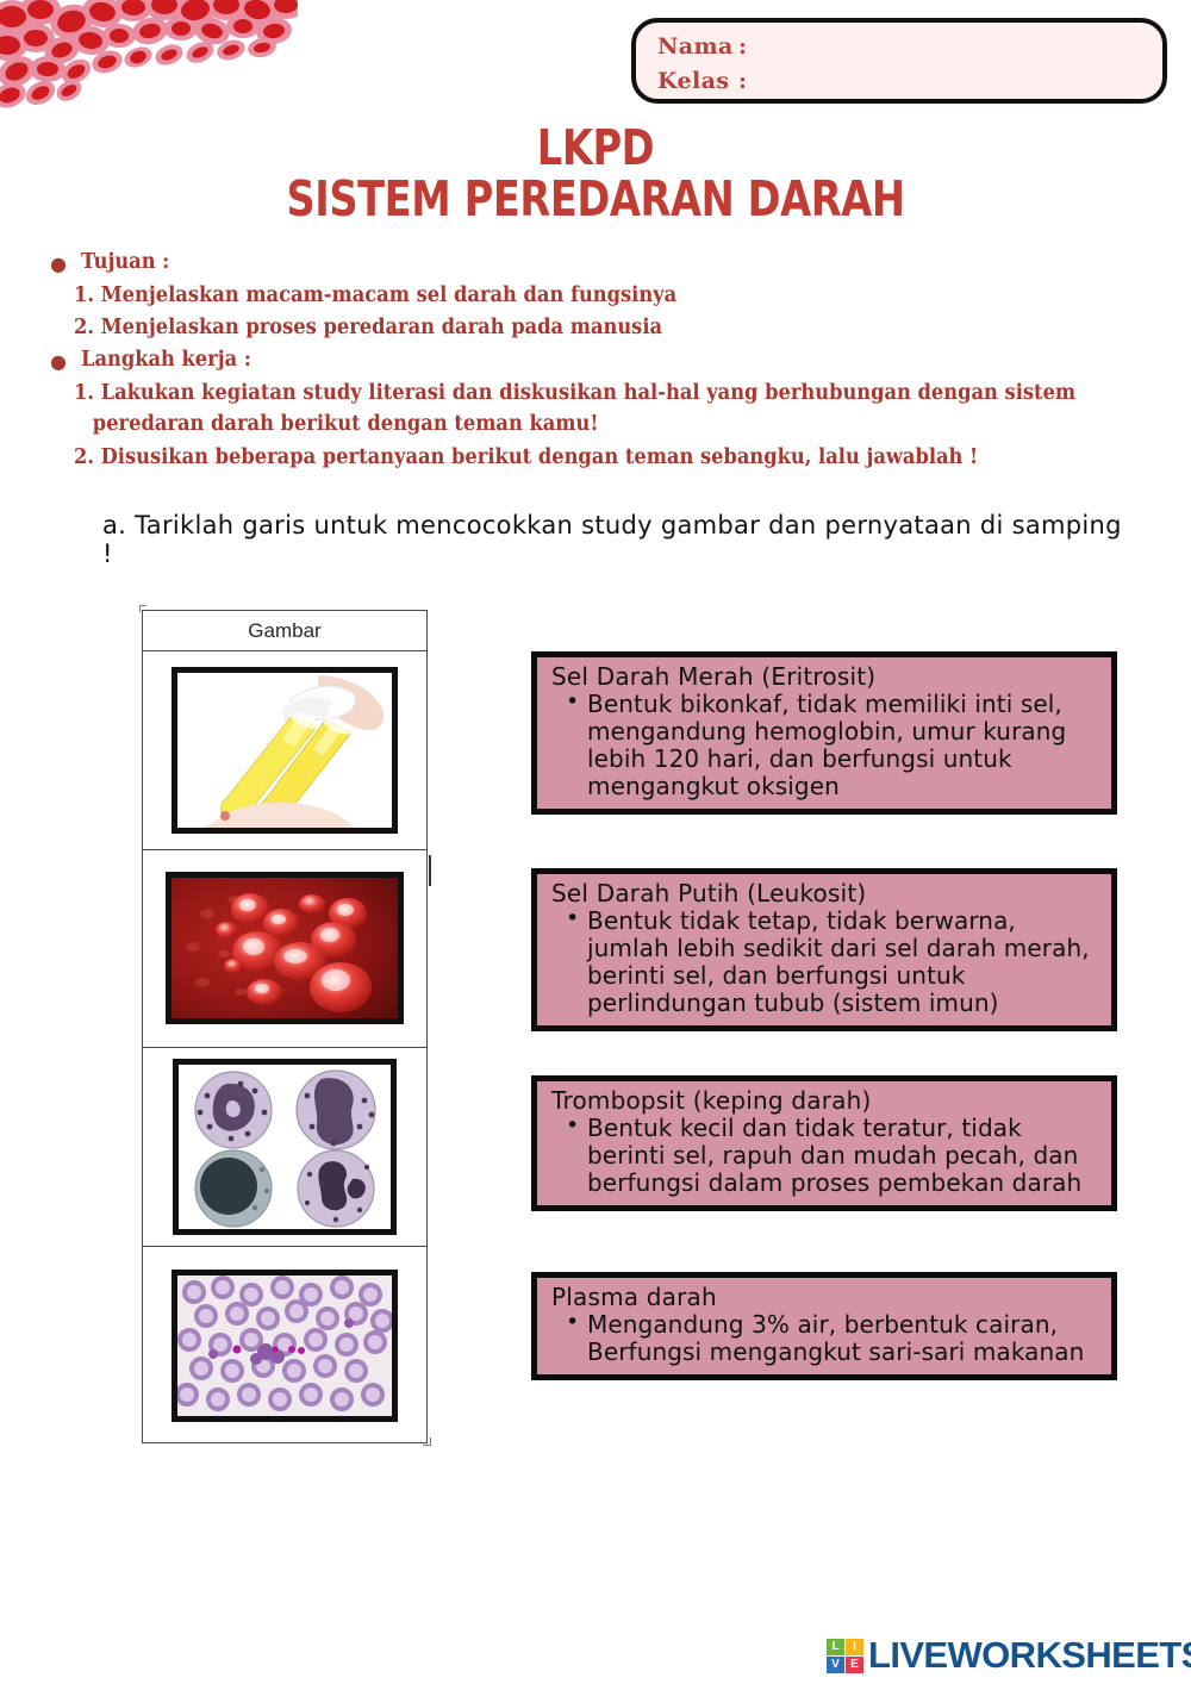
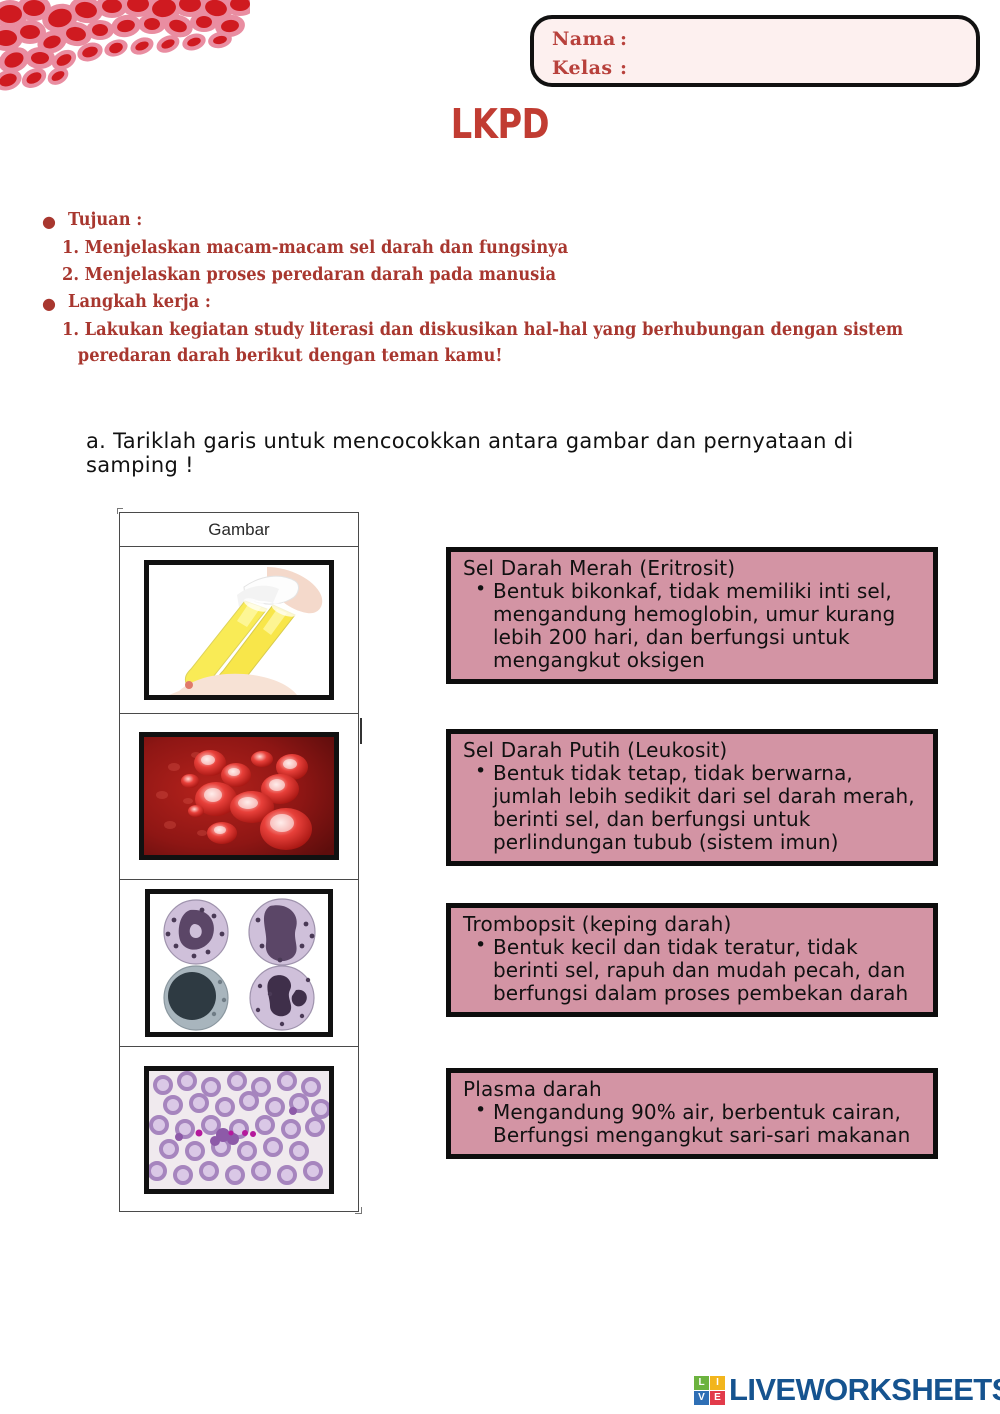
  Nama
  :
  Kelas
  :
  LKPD
- SISTEM PEREDARAN DARAH
  ●
  Tujuan :
  1. Menjelaskan macam-macam sel darah dan fungsinya
  2. Menjelaskan proses peredaran darah pada manusia
  ●
  Langkah kerja :
  1. Lakukan kegiatan study literasi dan diskusikan hal-hal yang berhubungan dengan sistem
  peredaran darah berikut dengan teman kamu!
- 2. Disusikan beberapa pertanyaan berikut dengan teman sebangku, lalu jawablah !
- a. Tariklah garis untuk mencocokkan study gambar dan pernyataan di samping !
+ a. Tariklah garis untuk mencocokkan antara gambar dan pernyataan di samping !
  Gambar
  Sel Darah Merah (Eritrosit)
- Bentuk bikonkaf, tidak memiliki inti sel, mengandung hemoglobin, umur kurang lebih 120 hari, dan berfungsi untuk mengangkut oksigen
+ Bentuk bikonkaf, tidak memiliki inti sel, mengandung hemoglobin, umur kurang lebih 200 hari, dan berfungsi untuk mengangkut oksigen
  Sel Darah Putih (Leukosit)
  Bentuk tidak tetap, tidak berwarna, jumlah lebih sedikit dari sel darah merah, berinti sel, dan berfungsi untuk perlindungan tubub (sistem imun)
  Trombopsit (keping darah)
  Bentuk kecil dan tidak teratur, tidak berinti sel, rapuh dan mudah pecah, dan berfungsi dalam proses pembekan darah
  Plasma darah
- Mengandung 3% air, berbentuk cairan, Berfungsi mengangkut sari-sari makanan
+ Mengandung 90% air, berbentuk cairan, Berfungsi mengangkut sari-sari makanan
  L
  I
  V
  E
  LIVEWORKSHEET
